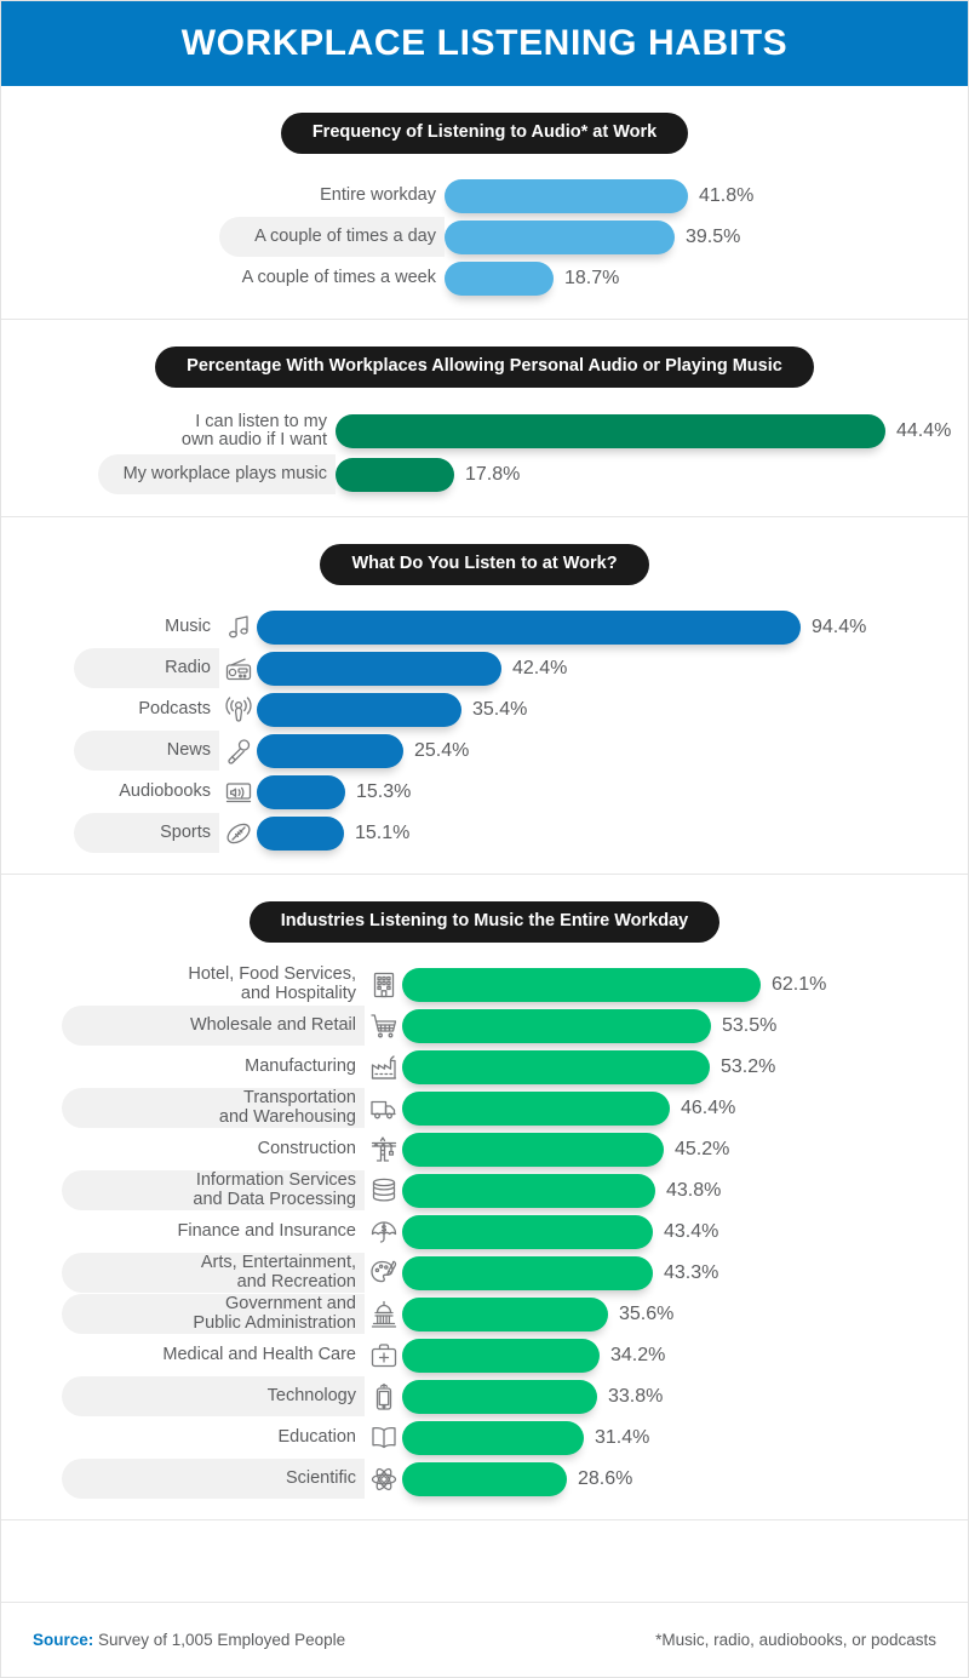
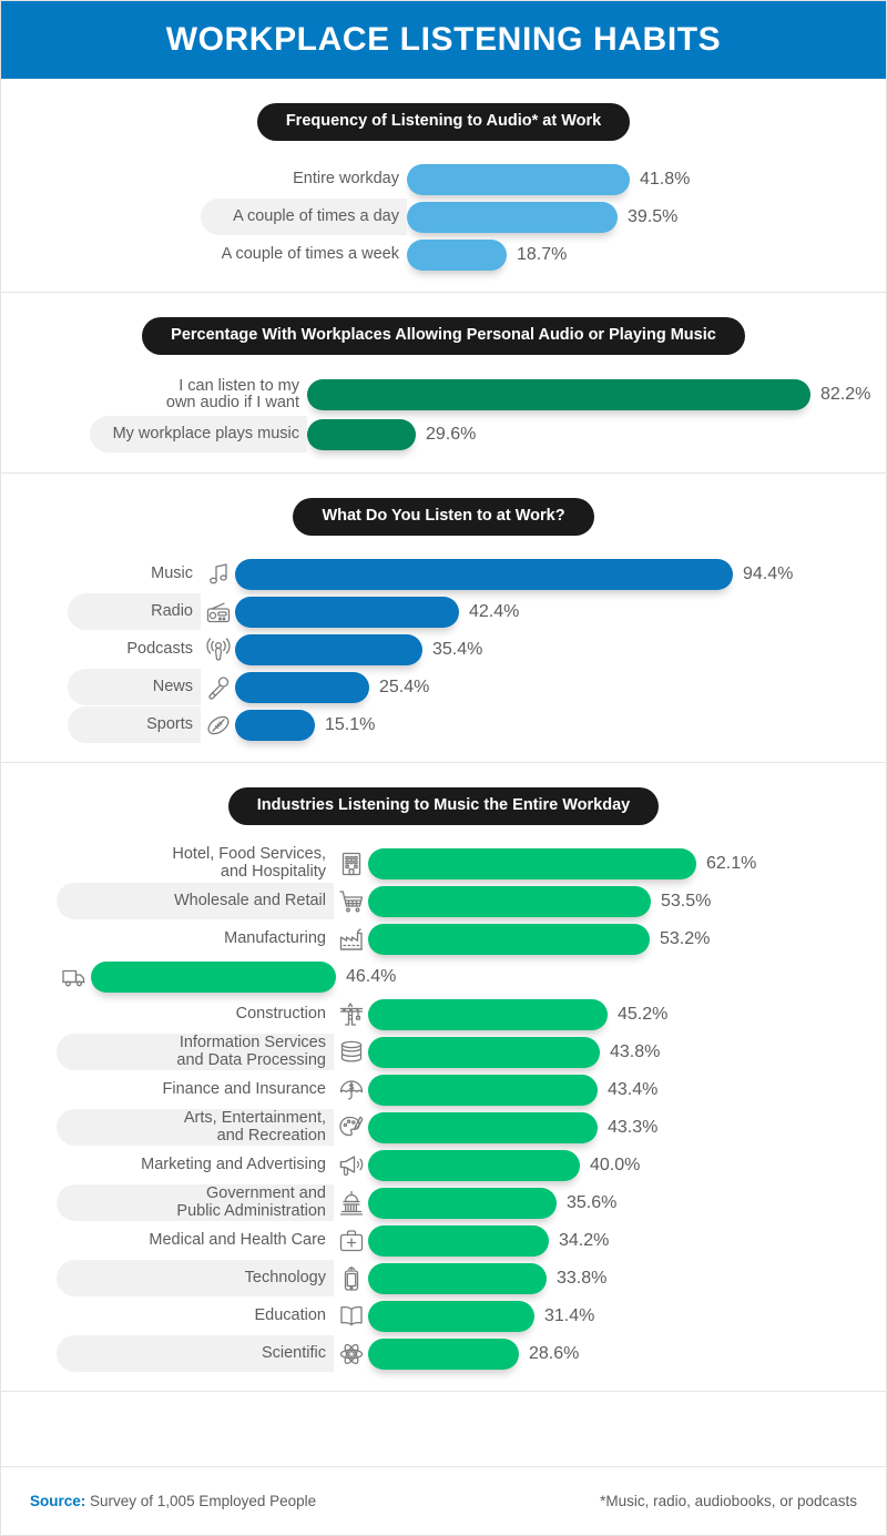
  WORKPLACE LISTENING HABITS
  Frequency of Listening to Audio* at Work
  Entire workday
  41.8%
  A couple of times a day
  39.5%
  A couple of times a week
  18.7%
  Percentage With Workplaces Allowing Personal Audio or Playing Music
  I can listen to my
  own audio if I want
- 44.4%
+ 82.2%
  My workplace plays music
- 17.8%
+ 29.6%
  What Do You Listen to at Work?
  Music
  94.4%
  Radio
  42.4%
  Podcasts
  35.4%
  News
  25.4%
- Audiobooks
- 15.3%
  Sports
  15.1%
  Industries Listening to Music the Entire Workday
  Hotel, Food Services,
  and Hospitality
  62.1%
  Wholesale and Retail
  53.5%
  Manufacturing
  53.2%
- Transportation
- and Warehousing
  46.4%
  Construction
  45.2%
  Information Services
  and Data Processing
  43.8%
  Finance and Insurance
  43.4%
  Arts, Entertainment,
  and Recreation
  43.3%
+ Marketing and Advertising
+ 40.0%
  Government and
  Public Administration
  35.6%
  Medical and Health Care
  34.2%
  Technology
  33.8%
  Education
  31.4%
  Scientific
  28.6%
  Source: Survey of 1,005 Employed People
  *Music, radio, audiobooks, or podcasts
